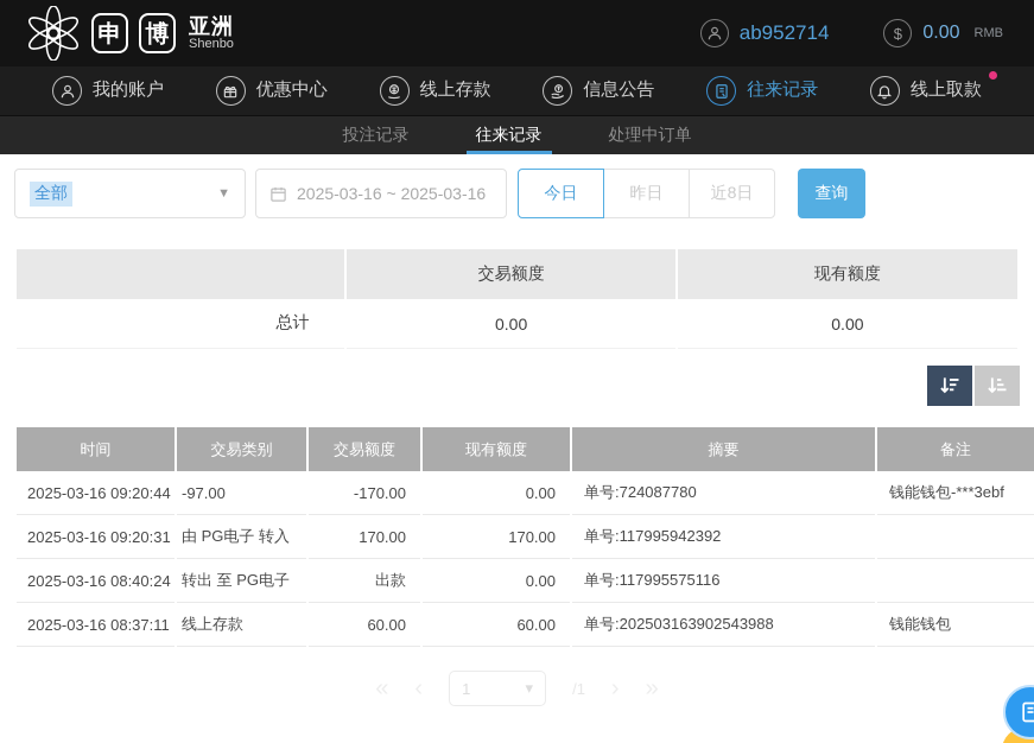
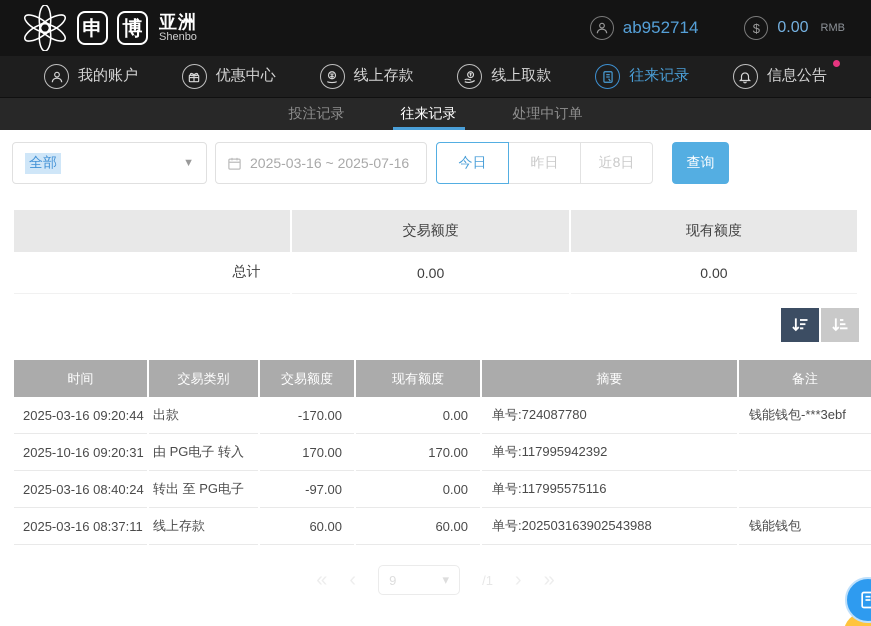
  申
  博
  亚洲
  Shenbo
  ab952714
  $
  0.00
  RMB
  我的账户
  优惠中心
  线上存款
- 信息公告
+ 线上取款
  往来记录
- 线上取款
+ 信息公告
  投注记录
  往来记录
  处理中订单
  全部
  ▼
- 2025-03-16 ~ 2025-03-16
+ 2025-03-16 ~ 2025-07-16
  今日
  昨日
  近8日
  查询
  	交易额度	现有额度
  总计	0.00	0.00
  时间	交易类别	交易额度	现有额度	摘要	备注
- 2025-03-16 09:20:44	-97.00	-170.00	0.00	单号:724087780	钱能钱包-***3ebf
+ 2025-03-16 09:20:44	出款	-170.00	0.00	单号:724087780	钱能钱包-***3ebf
- 2025-03-16 09:20:31	由 PG电子 转入	170.00	170.00	单号:117995942392
+ 2025-10-16 09:20:31	由 PG电子 转入	170.00	170.00	单号:117995942392
- 2025-03-16 08:40:24	转出 至 PG电子	出款	0.00	单号:117995575116
+ 2025-03-16 08:40:24	转出 至 PG电子	-97.00	0.00	单号:117995575116
  2025-03-16 08:37:11	线上存款	60.00	60.00	单号:202503163902543988	钱能钱包
- 1
+ 9
  ▾
  /1
